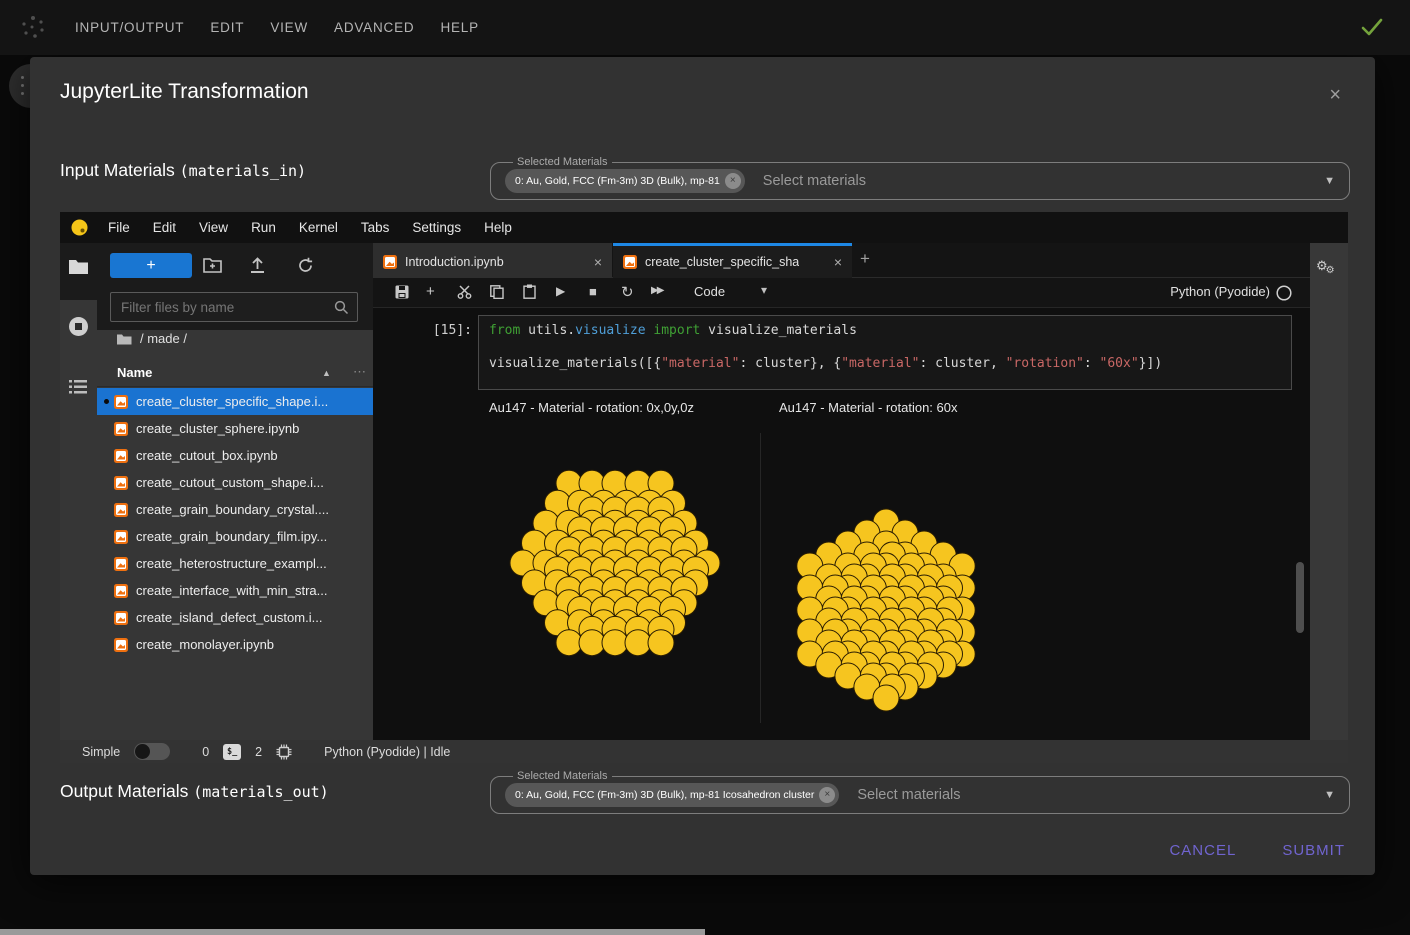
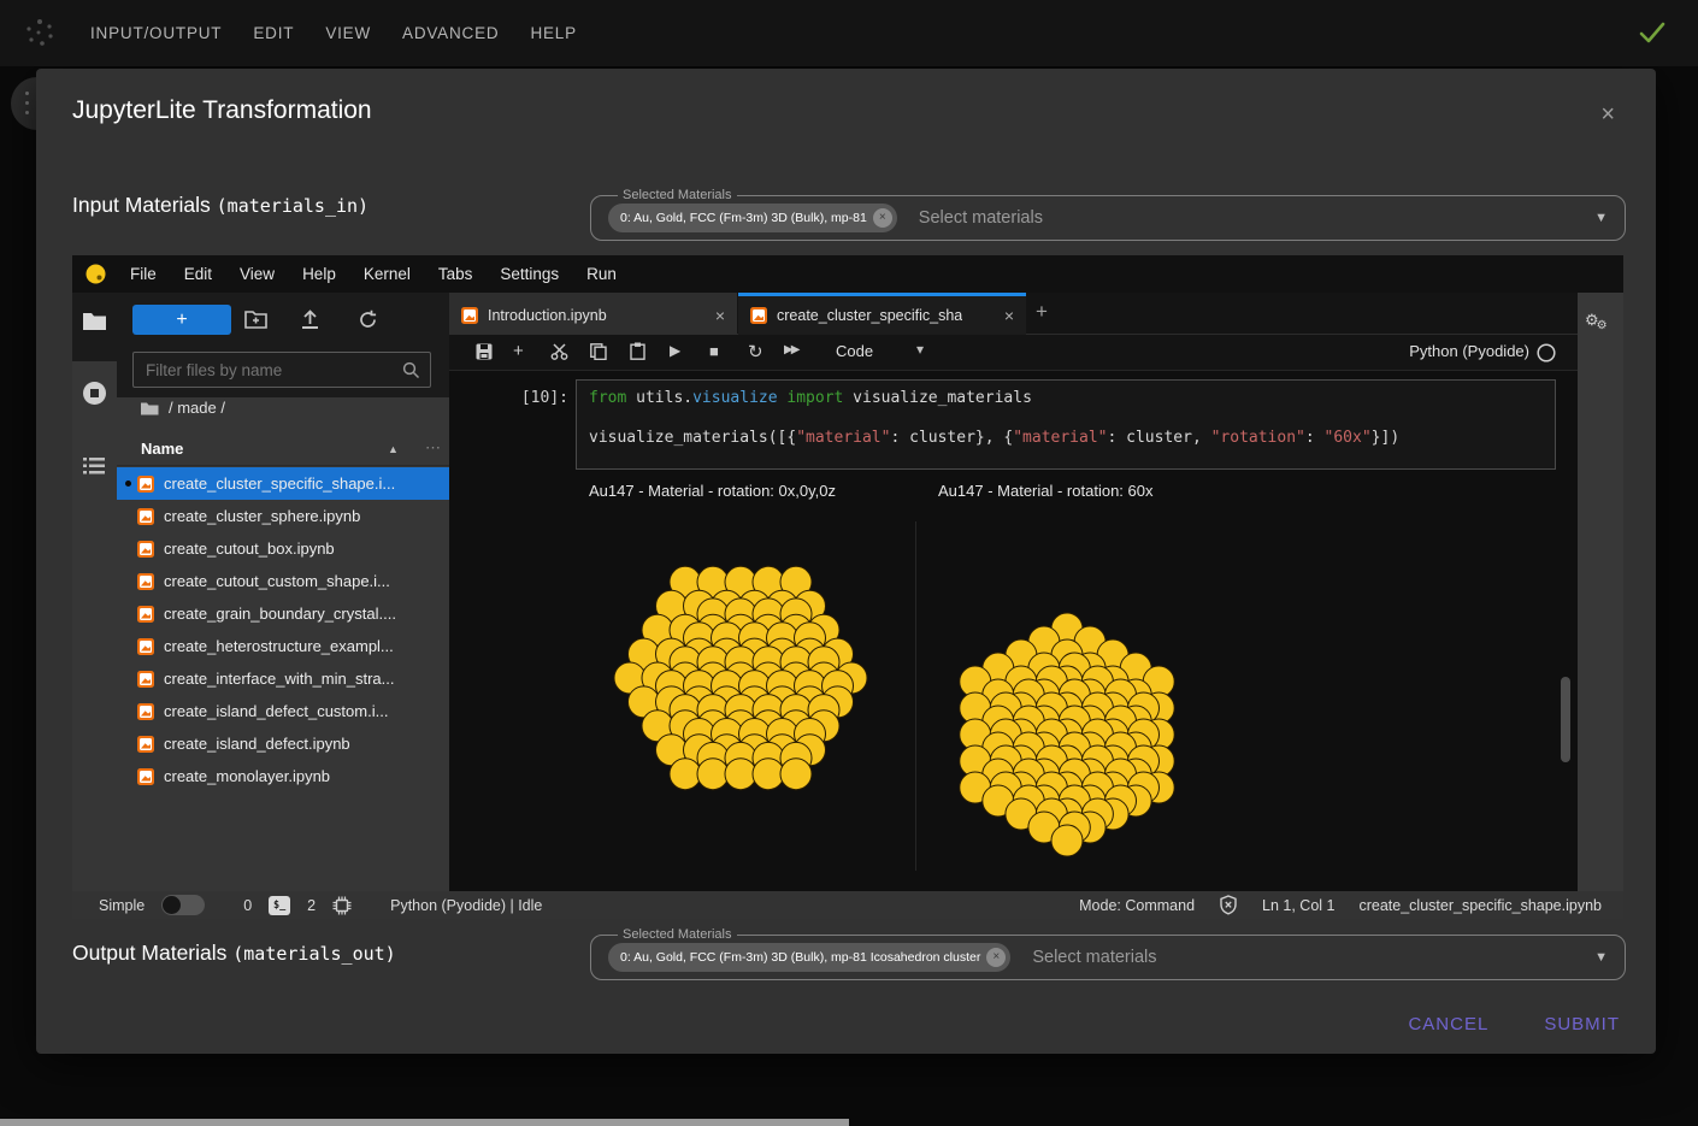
  INPUT/OUTPUT
  EDIT
  VIEW
  ADVANCED
  HELP
  JupyterLite Transformation
  ×
  Input Materials (materials_in)
  Selected Materials
  0: Au, Gold, FCC (Fm-3m) 3D (Bulk), mp-81
  ×
  Select materials
  ▼
  File
  Edit
  View
- Run
+ Help
  Kernel
  Tabs
  Settings
- Help
+ Run
  +
  Filter files by name
  / made /
  Name
  ▲
  ⋯
  create_cluster_specific_shape.i...
  create_cluster_sphere.ipynb
  create_cutout_box.ipynb
  create_cutout_custom_shape.i...
  create_grain_boundary_crystal....
- create_grain_boundary_film.ipy...
  create_heterostructure_exampl...
  create_interface_with_min_stra...
  create_island_defect_custom.i...
+ create_island_defect.ipynb
  create_monolayer.ipynb
  Introduction.ipynb
  ×
  create_cluster_specific_sha
  ×
  +
  +
  ▶
  ■
  ↻
  ▶▶
  Code
  ▾
  Python (Pyodide)
- [15]:
+ [10]:
  from utils.visualize import visualize_materials
  visualize_materials([{"material": cluster}, {"material": cluster, "rotation": "60x"}])
  Au147 - Material - rotation: 0x,0y,0z
  Au147 - Material - rotation: 60x
  ⚙⚙
  Simple
  0
  $_
  2
  Python (Pyodide) | Idle
+ Mode: Command
+ Ln 1, Col 1
+ create_cluster_specific_shape.ipynb
  Output Materials (materials_out)
  Selected Materials
  0: Au, Gold, FCC (Fm-3m) 3D (Bulk), mp-81 Icosahedron cluster
  ×
  Select materials
  ▼
  CANCEL
  SUBMIT
